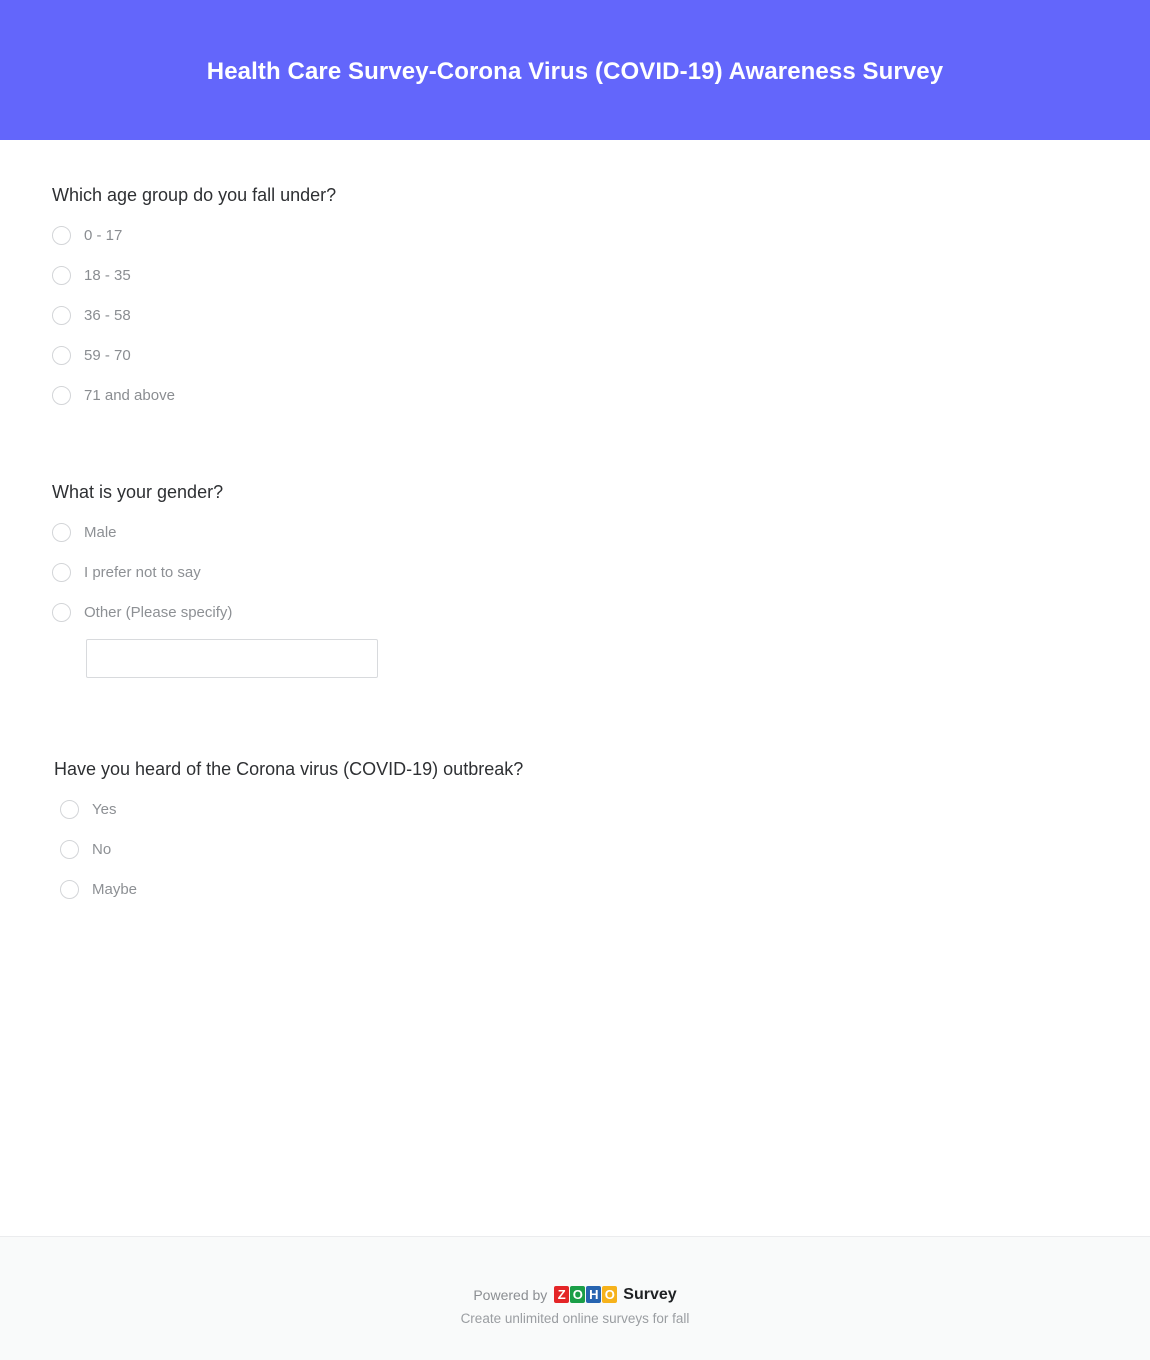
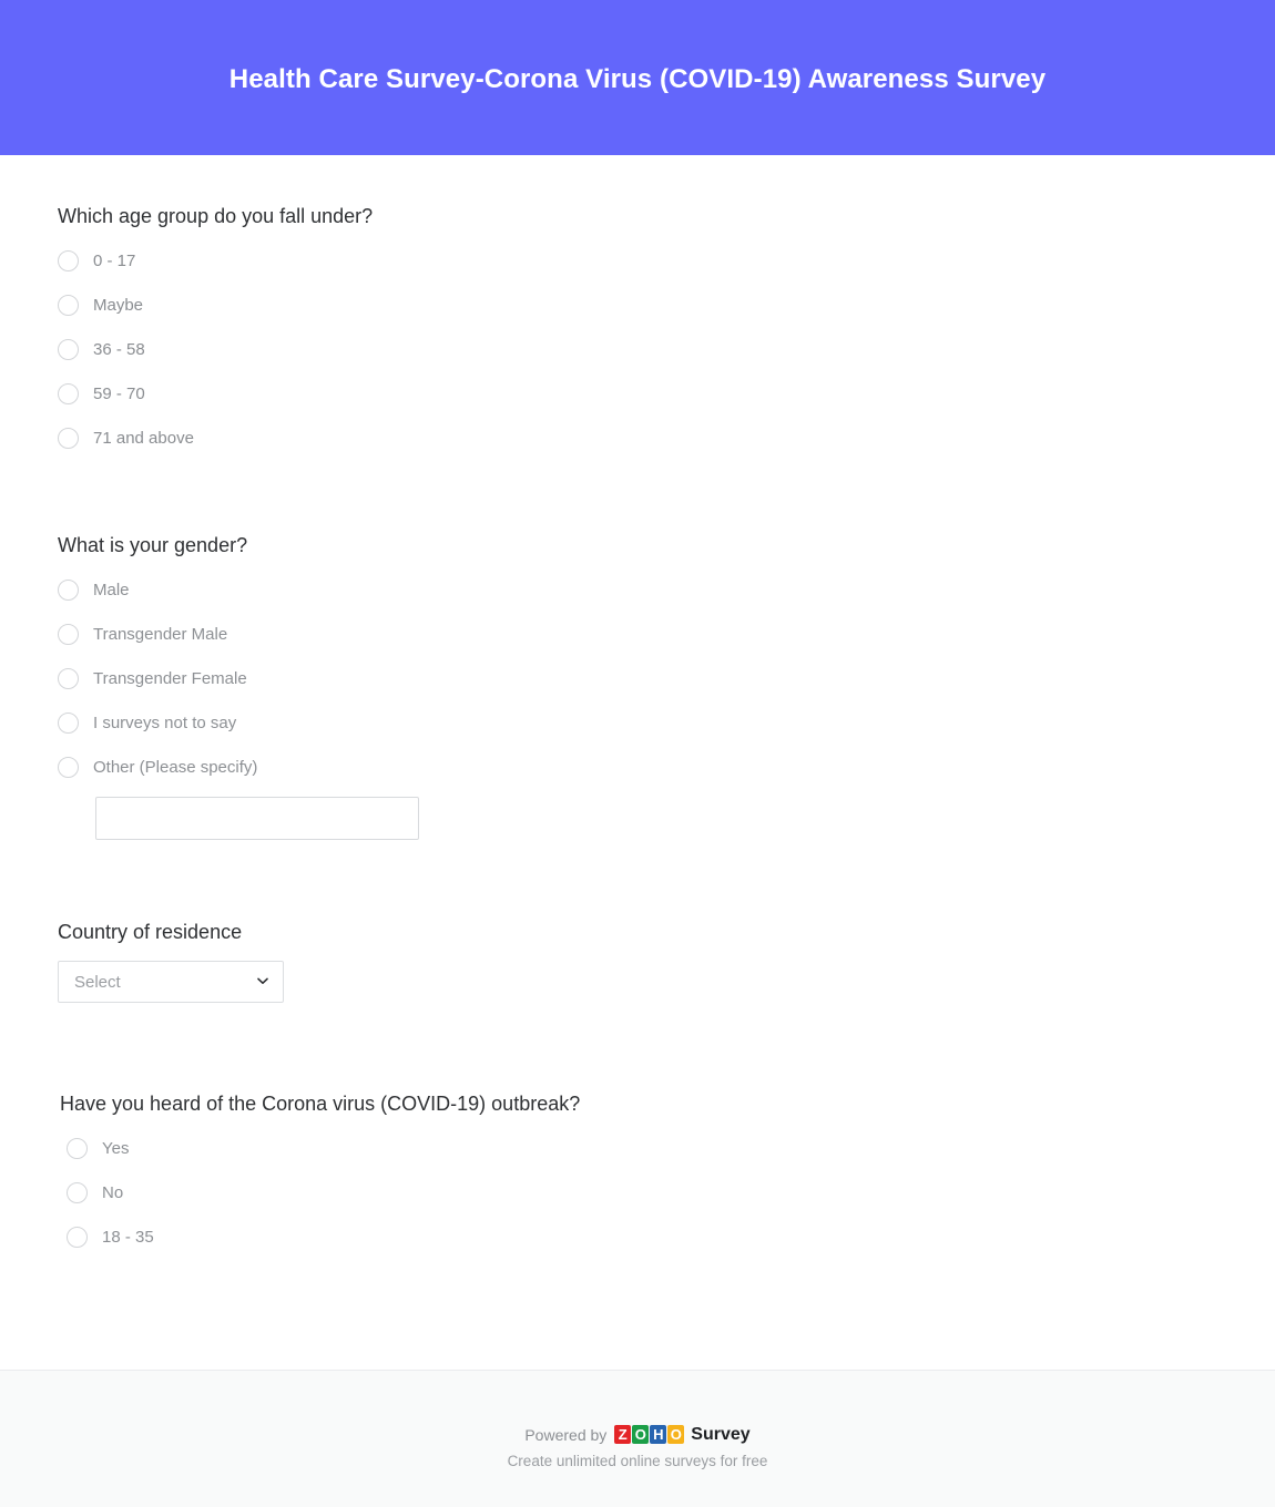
  Health Care Survey-Corona Virus (COVID-19) Awareness Survey
  Which age group do you fall under?
  0 - 17
- 18 - 35
+ Maybe
  36 - 58
  59 - 70
  71 and above
  What is your gender?
  Male
+ Transgender Male
+ Transgender Female
- I prefer not to say
+ I surveys not to say
  Other (Please specify)
+ Country of residence
+ Select
  Have you heard of the Corona virus (COVID-19) outbreak?
  Yes
  No
- Maybe
+ 18 - 35
  Powered by
  Z
  O
  H
  O
  Survey
- Create unlimited online surveys for fall
+ Create unlimited online surveys for free
